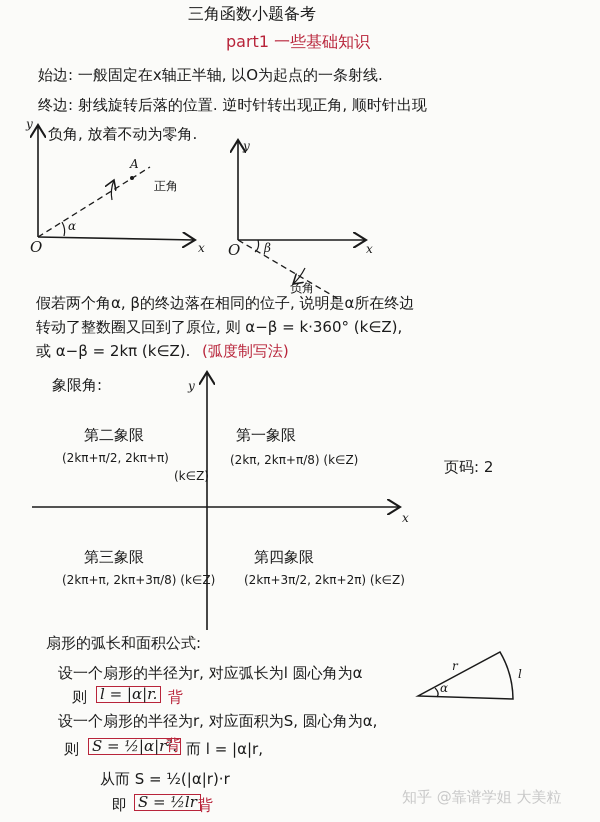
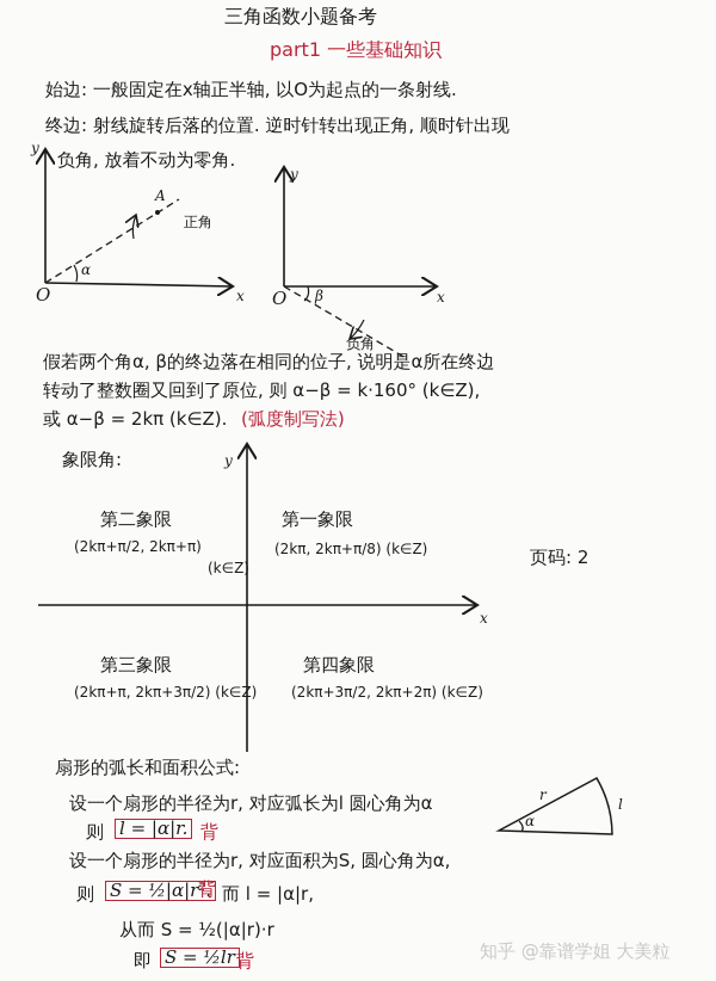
  三角函数小题备考
  part1 一些基础知识
  始边: 一般固定在x轴正半轴, 以O为起点的一条射线.
  终边: 射线旋转后落的位置. 逆时针转出现正角, 顺时针出现
  负角, 放着不动为零角.
  y
  O
  x
  A
  α
  正角
  y
  O
  x
  β
  负角
  假若两个角α, β的终边落在相同的位子, 说明是α所在终边
- 转动了整数圈又回到了原位, 则 α−β = k·360° (k∈Z),
+ 转动了整数圈又回到了原位, 则 α−β = k·160° (k∈Z),
  或 α−β = 2kπ (k∈Z).
  (弧度制写法)
  象限角:
  y
  x
  第二象限
  (2kπ+π/2, 2kπ+π)
  (k∈Z)
  第一象限
  (2kπ, 2kπ+π/8) (k∈Z)
  页码: 2
  第三象限
- (2kπ+π, 2kπ+3π/8) (k∈Z)
+ (2kπ+π, 2kπ+3π/2) (k∈Z)
  第四象限
  (2kπ+3π/2, 2kπ+2π) (k∈Z)
  扇形的弧长和面积公式:
  设一个扇形的半径为r, 对应弧长为l 圆心角为α
  则
  l = |α|r.
  背
  设一个扇形的半径为r, 对应面积为S, 圆心角为α,
  则
  S = ½|α|r².
  背
  而 l = |α|r,
  从而 S = ½(|α|r)·r
  即
  S = ½lr
  背
  r
  l
  α
  知乎 @靠谱学姐 大美粒
